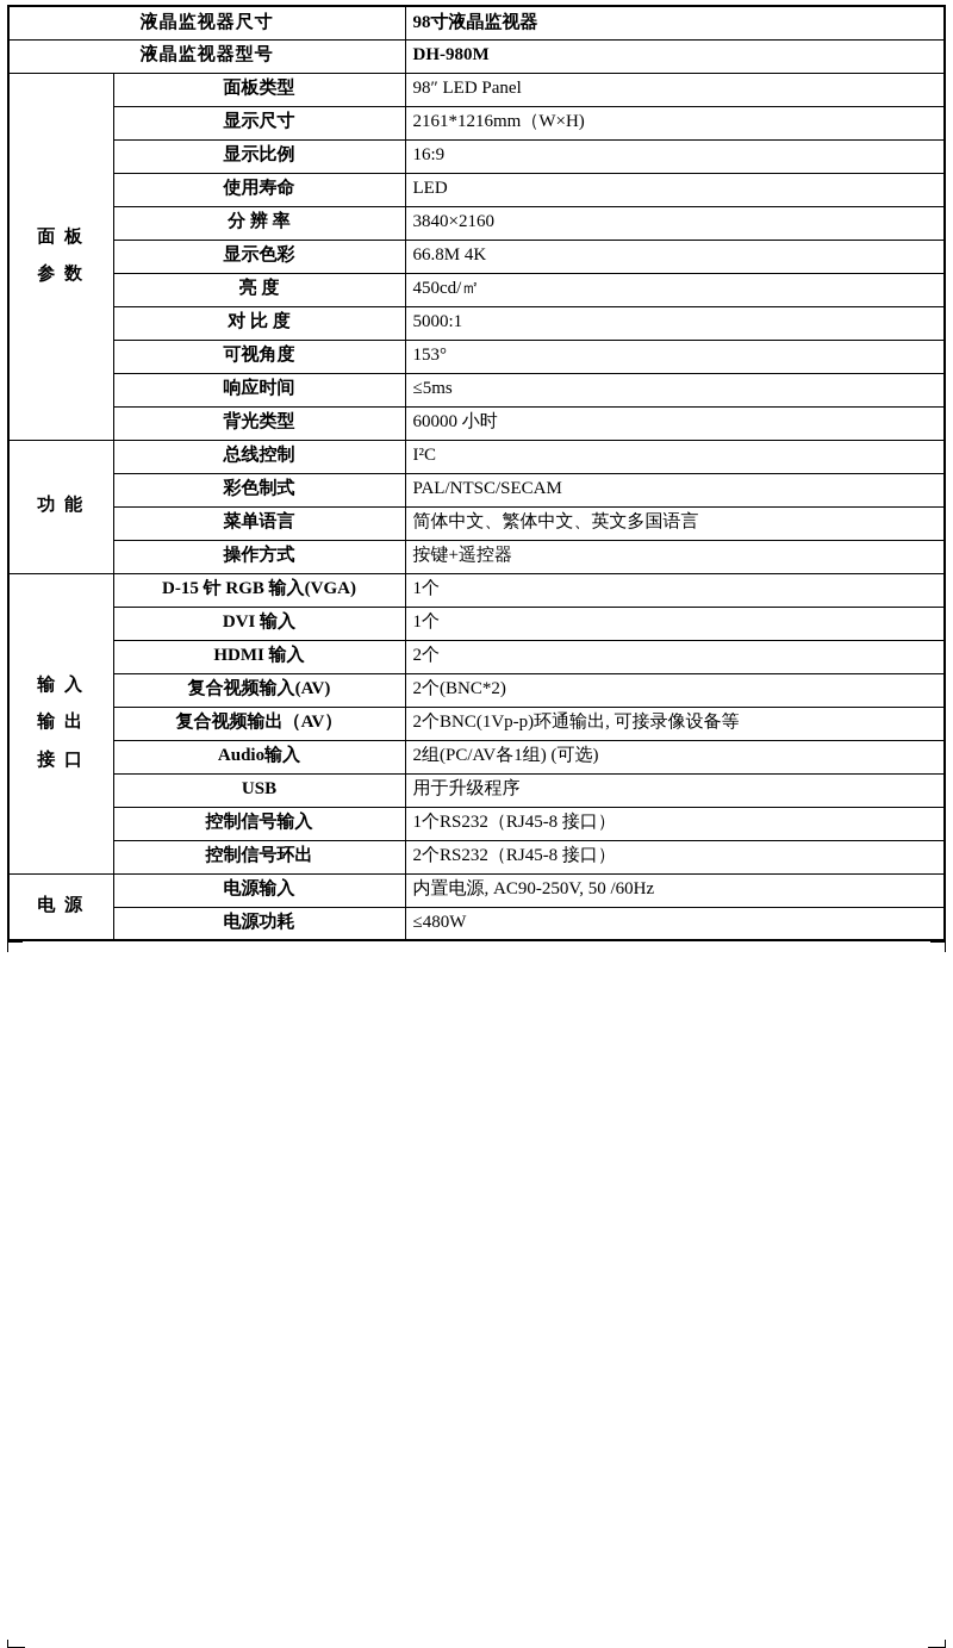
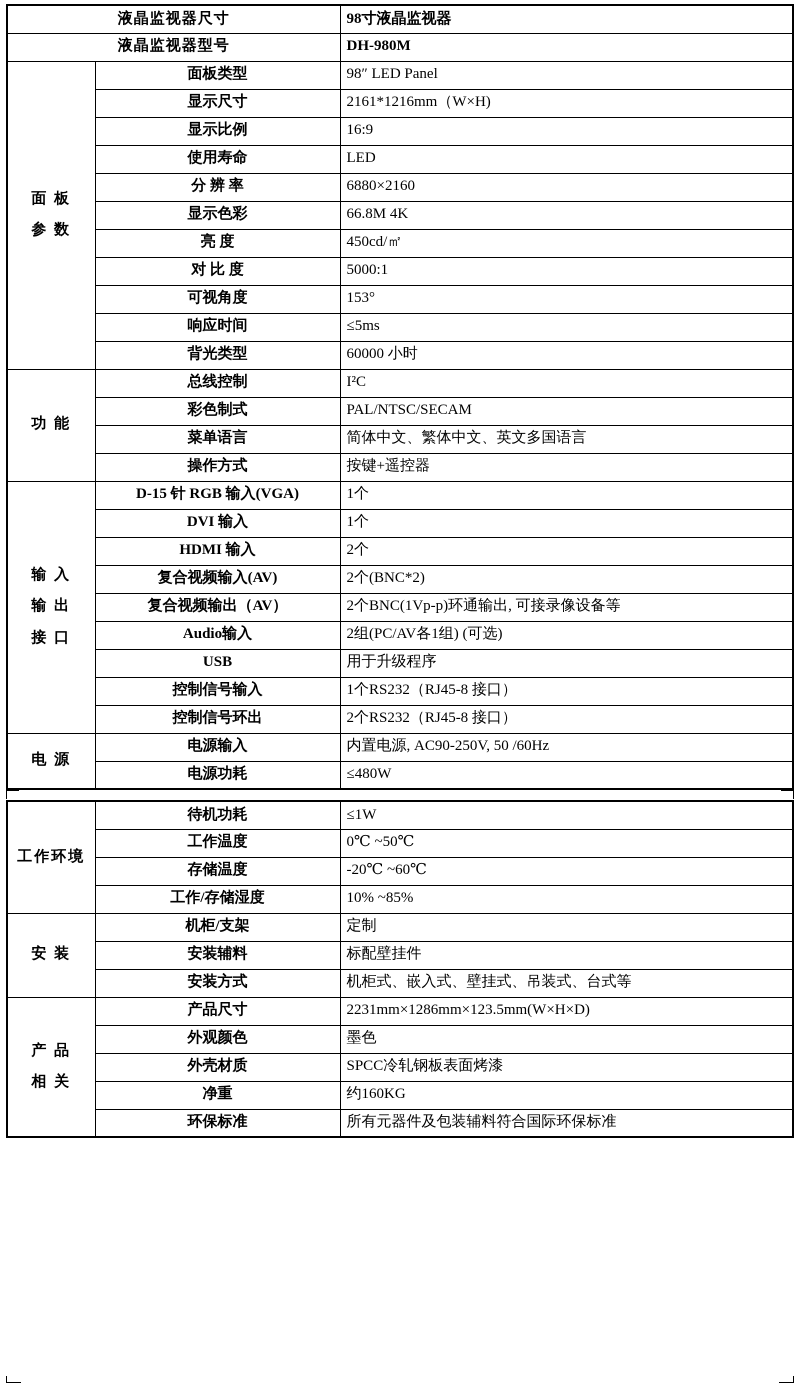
  液晶监视器尺寸	98寸液晶监视器
  液晶监视器型号	DH-980M
  面 板 参 数	面板类型	98″ LED Panel
  显示尺寸	2161*1216mm（W×H)
  显示比例	16:9
  使用寿命	LED
- 分 辨 率	3840×2160
+ 分 辨 率	6880×2160
  显示色彩	66.8M 4K
  亮 度	450cd/㎡
  对 比 度	5000:1
  可视角度	153°
  响应时间	≤5ms
  背光类型	60000 小时
  功 能	总线控制	I²C
  彩色制式	PAL/NTSC/SECAM
  菜单语言	简体中文、繁体中文、英文多国语言
  操作方式	按键+遥控器
  输 入 输 出 接 口	D-15 针 RGB 输入(VGA)	1个
  DVI 输入	1个
  HDMI 输入	2个
  复合视频输入(AV)	2个(BNC*2)
  复合视频输出（AV）	2个BNC(1Vp-p)环通输出, 可接录像设备等
  Audio输入	2组(PC/AV各1组) (可选)
  USB	用于升级程序
  控制信号输入	1个RS232（RJ45-8 接口）
  控制信号环出	2个RS232（RJ45-8 接口）
  电 源	电源输入	内置电源, AC90-250V, 50 /60Hz
  电源功耗	≤480W
+ 工作环境	待机功耗	≤1W
+ 工作温度	0℃ ~50℃
+ 存储温度	-20℃ ~60℃
+ 工作/存储湿度	10% ~85%
+ 安 装	机柜/支架	定制
+ 安装辅料	标配壁挂件
+ 安装方式	机柜式、嵌入式、壁挂式、吊装式、台式等
+ 产 品 相 关	产品尺寸	2231mm×1286mm×123.5mm(W×H×D)
+ 外观颜色	墨色
+ 外壳材质	SPCC冷轧钢板表面烤漆
+ 净重	约160KG
+ 环保标准	所有元器件及包装辅料符合国际环保标准
